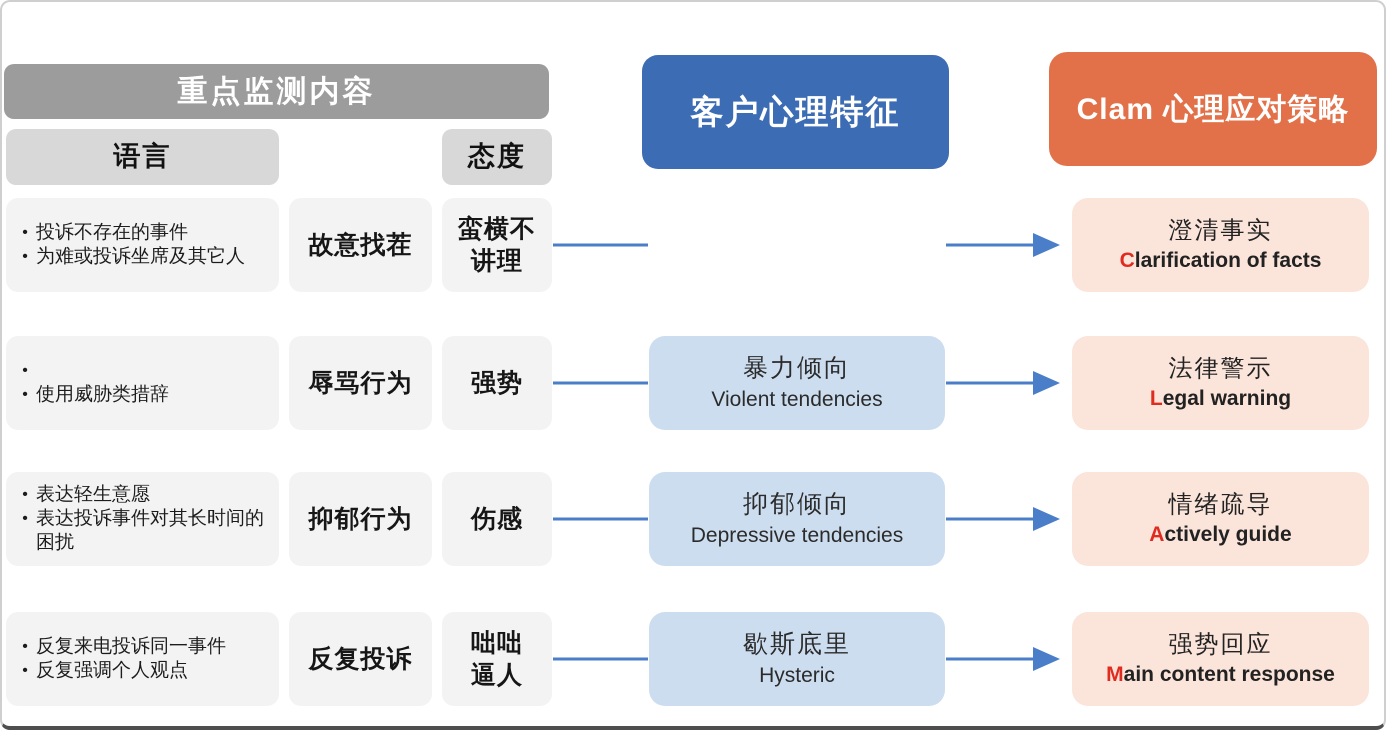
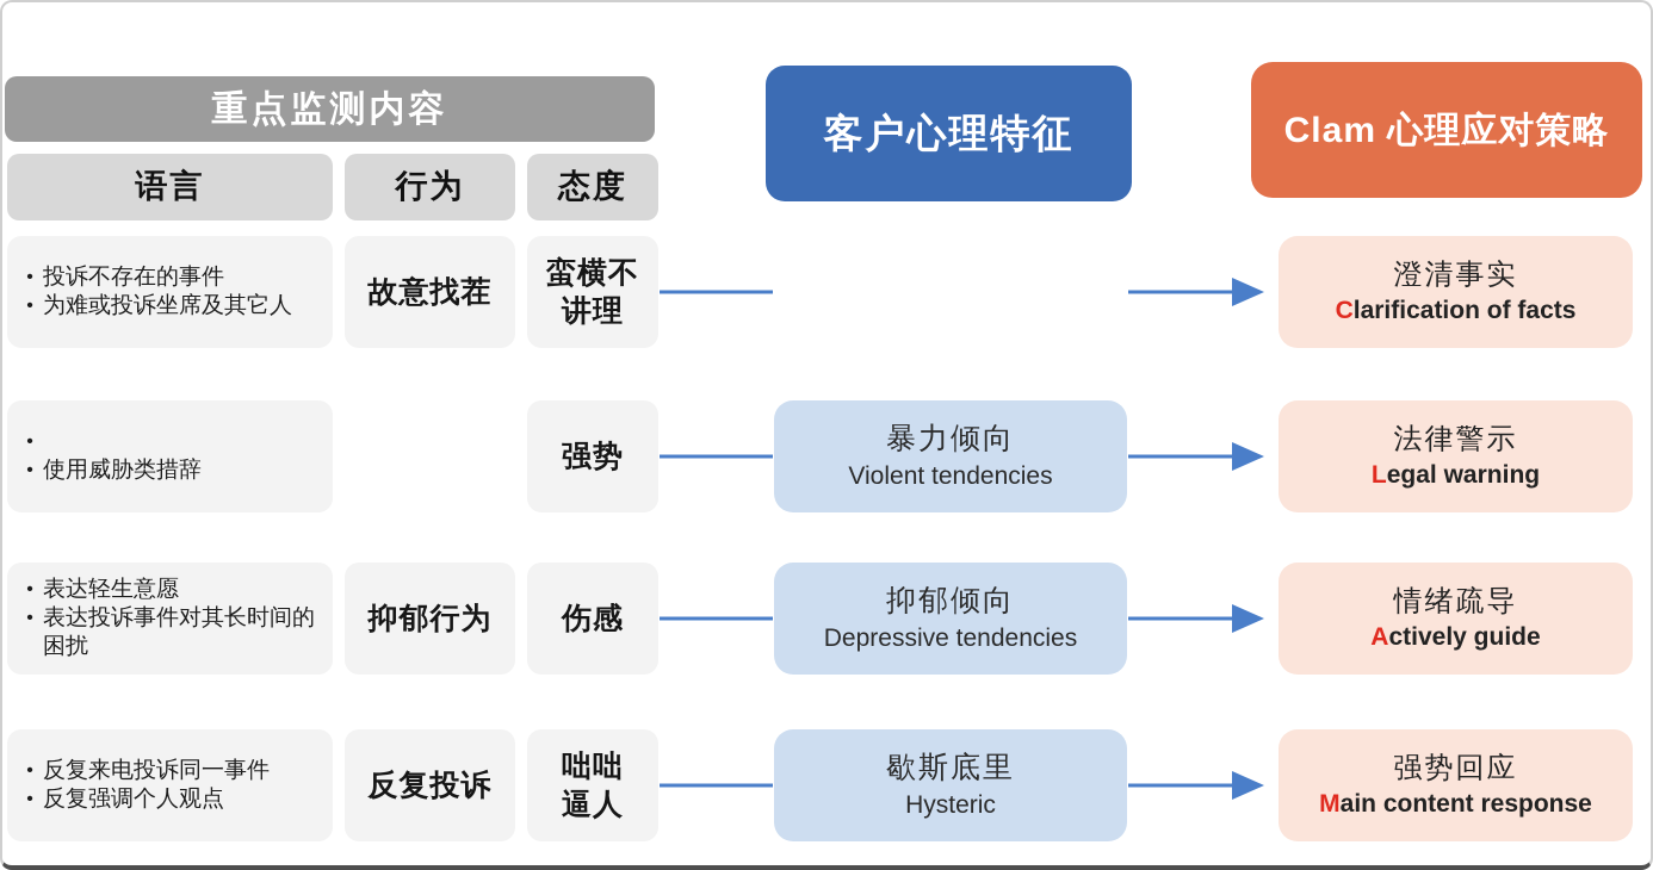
  重点监测内容
  语言
+ 行为
  态度
  客户心理特征
  Clam 心理应对策略
  •
  投诉不存在的事件
  •
  为难或投诉坐席及其它人
  故意找茬
  蛮横不
  讲理
  澄清事实
  Clarification of facts
  •
  •
  使用威胁类措辞
- 辱骂行为
  强势
  暴力倾向
  Violent tendencies
  法律警示
  Legal warning
  •
  表达轻生意愿
  •
  表达投诉事件对其长时间的困扰
  抑郁行为
  伤感
  抑郁倾向
  Depressive tendencies
  情绪疏导
  Actively guide
  •
  反复来电投诉同一事件
  •
  反复强调个人观点
  反复投诉
  咄咄
  逼人
  歇斯底里
  Hysteric
  强势回应
  Main content response
